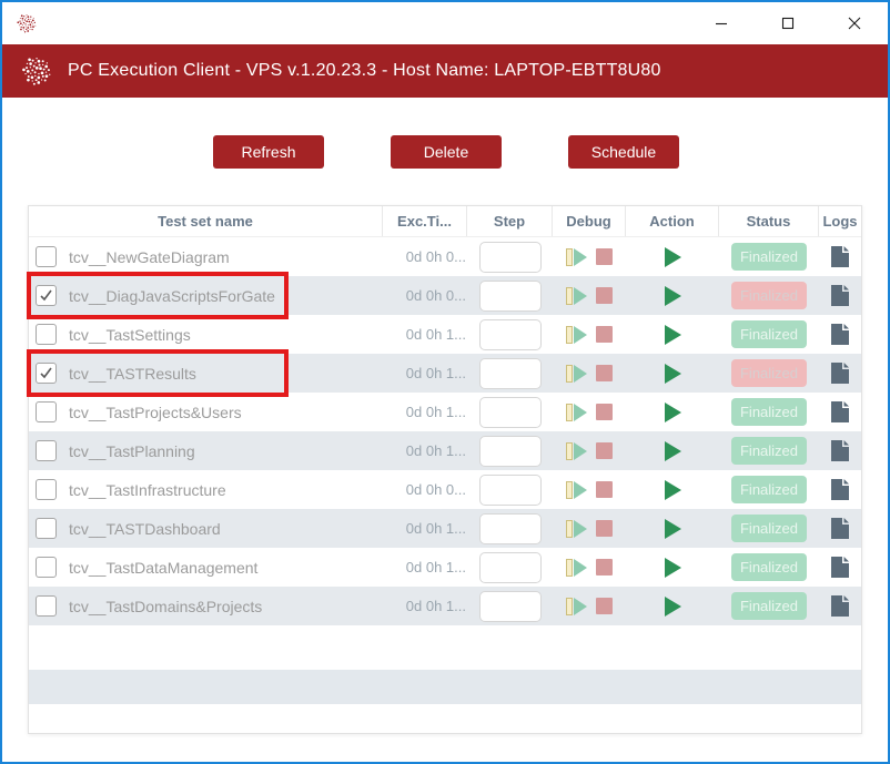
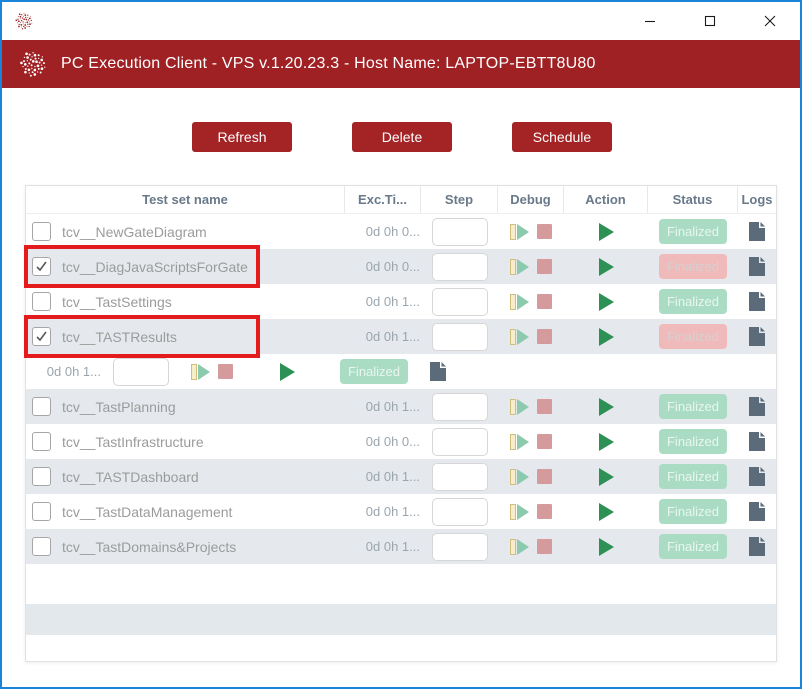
  PC Execution Client - VPS v.1.20.23.3 - Host Name: LAPTOP-EBTT8U80
  Refresh
  Delete
  Schedule
  Test set name
  Exc.Ti...
  Step
  Debug
  Action
  Status
  Logs
  tcv__NewGateDiagram
  0d 0h 0...
  Finalized
  tcv__DiagJavaScriptsForGate
  0d 0h 0...
  Finalized
  tcv__TastSettings
  0d 0h 1...
  Finalized
  tcv__TASTResults
  0d 0h 1...
  Finalized
- tcv__TastProjects&Users
  0d 0h 1...
  Finalized
  tcv__TastPlanning
  0d 0h 1...
  Finalized
  tcv__TastInfrastructure
  0d 0h 0...
  Finalized
  tcv__TASTDashboard
  0d 0h 1...
  Finalized
  tcv__TastDataManagement
  0d 0h 1...
  Finalized
  tcv__TastDomains&Projects
  0d 0h 1...
  Finalized
